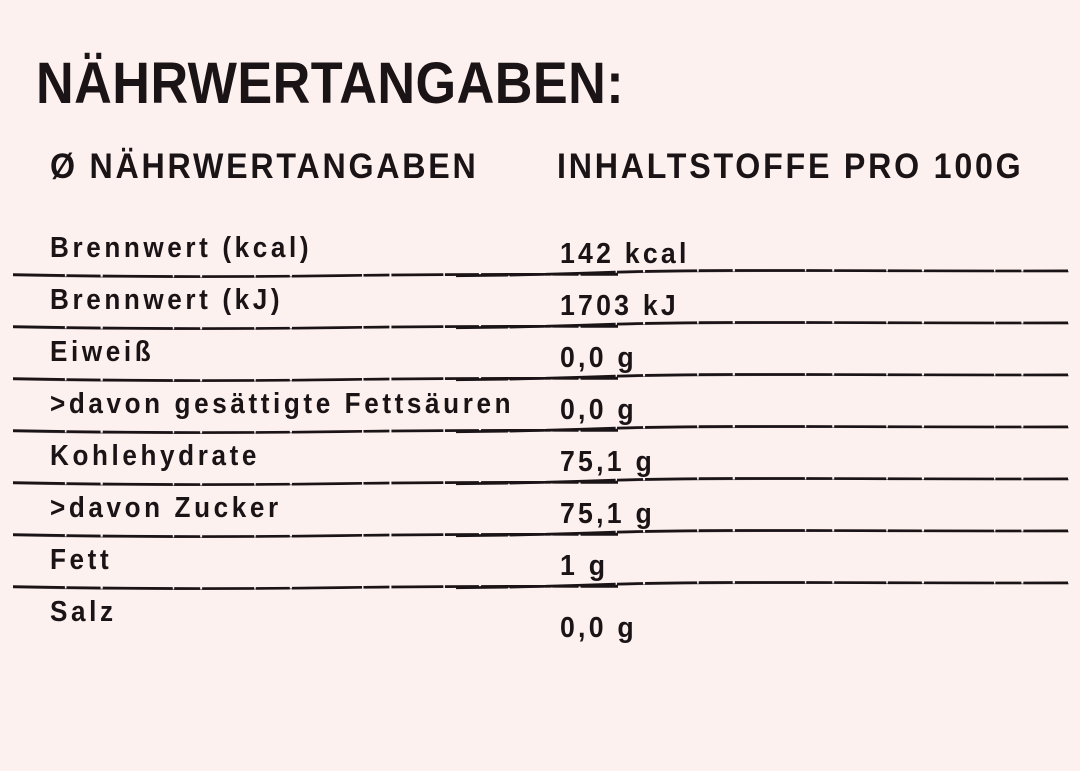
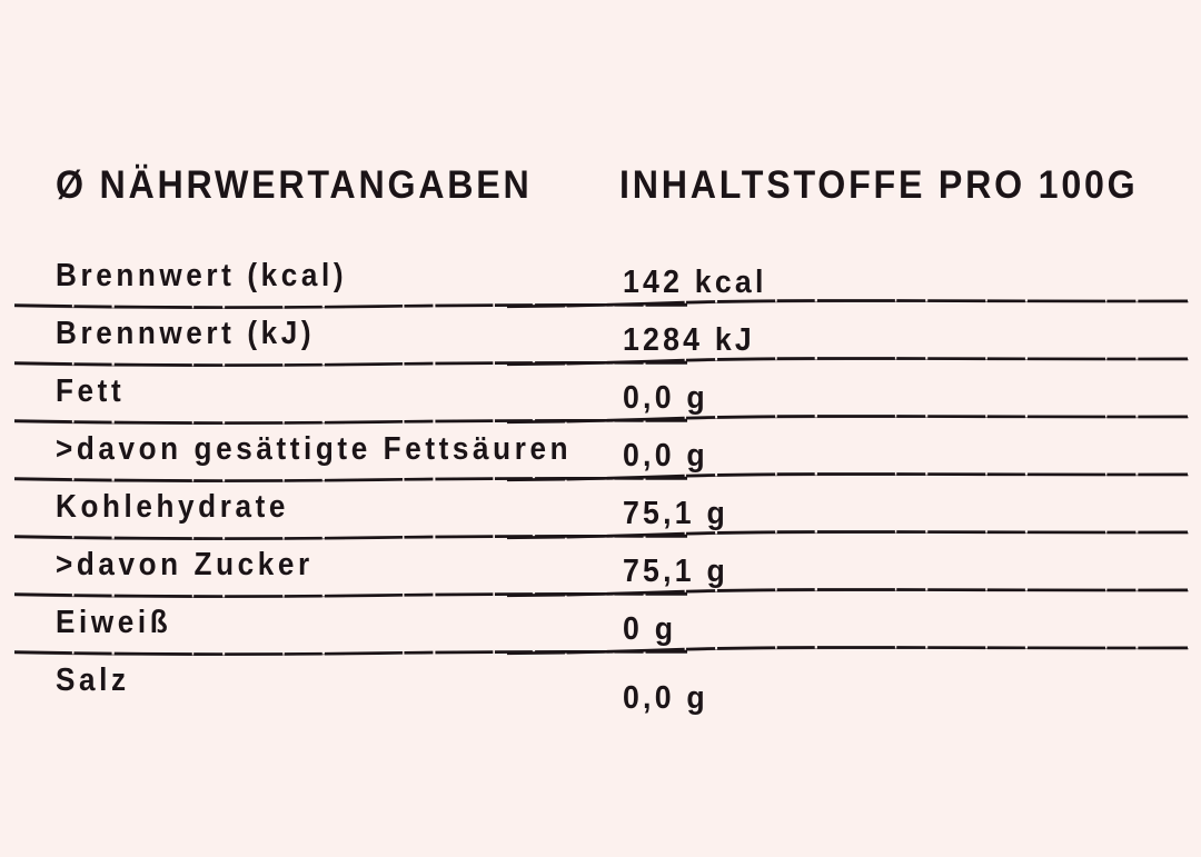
- NÄHRWERTANGABEN:
  Ø NÄHRWERTANGABEN
  INHALTSTOFFE PRO 100G
  Brennwert (kcal)
  142 kcal
  Brennwert (kJ)
- 1703 kJ
+ 1284 kJ
- Eiweiß
+ Fett
  0,0 g
  >davon gesättigte Fettsäuren
  0,0 g
  Kohlehydrate
  75,1 g
  >davon Zucker
  75,1 g
- Fett
+ Eiweiß
- 1 g
+ 0 g
  Salz
  0,0 g
